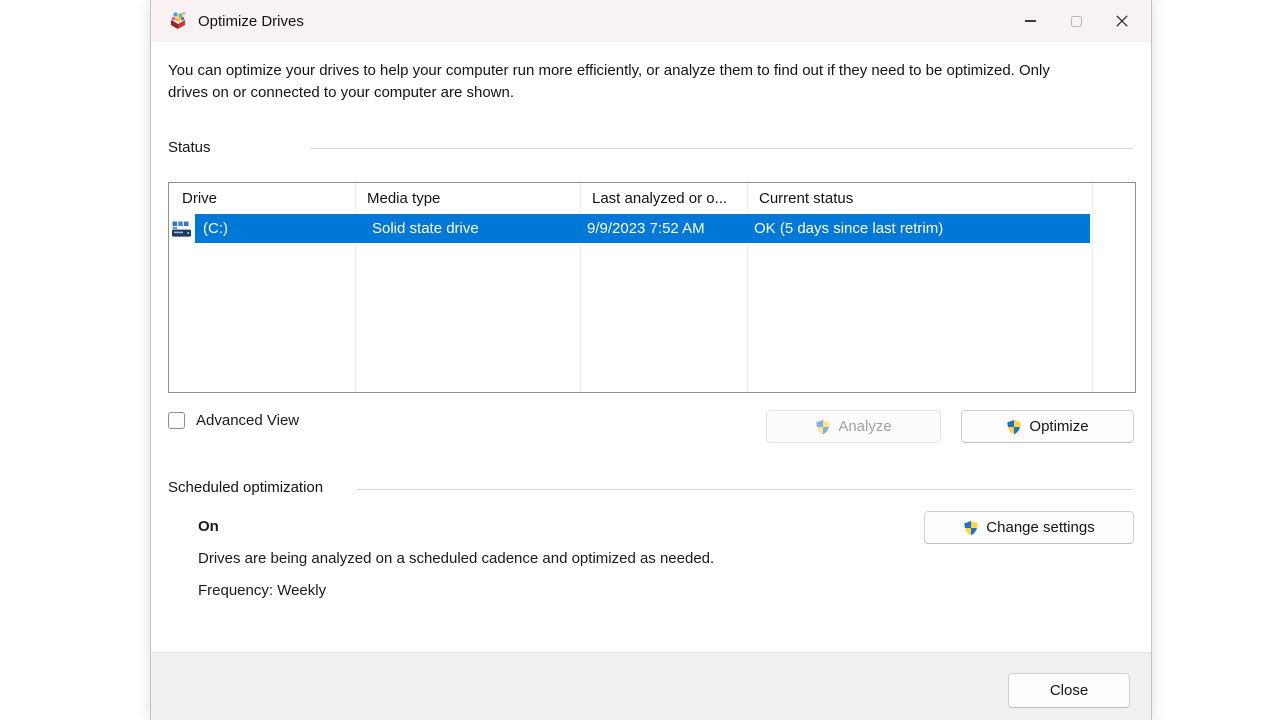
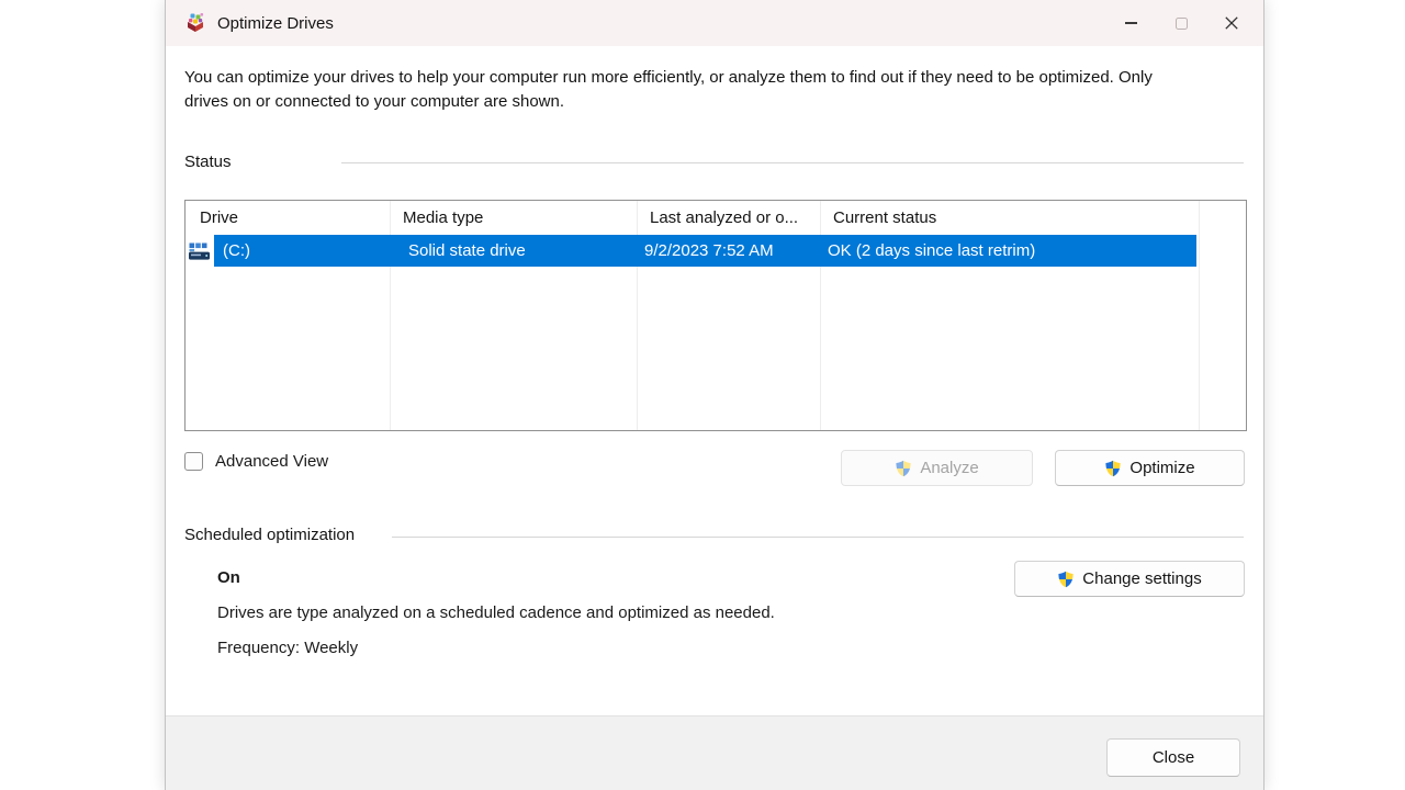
  Optimize Drives
  You can optimize your drives to help your computer run more efficiently, or analyze them to find out if they need to be optimized. Only drives on or connected to your computer are shown.
  Status
  Drive
  Media type
  Last analyzed or o...
  Current status
  (C:)
  Solid state drive
- 9/9/2023 7:52 AM
+ 9/2/2023 7:52 AM
- OK (5 days since last retrim)
+ OK (2 days since last retrim)
  Advanced View
  Analyze
  Optimize
  Scheduled optimization
  On
- Drives are being analyzed on a scheduled cadence and optimized as needed.
+ Drives are type analyzed on a scheduled cadence and optimized as needed.
  Frequency: Weekly
  Change settings
  Close
